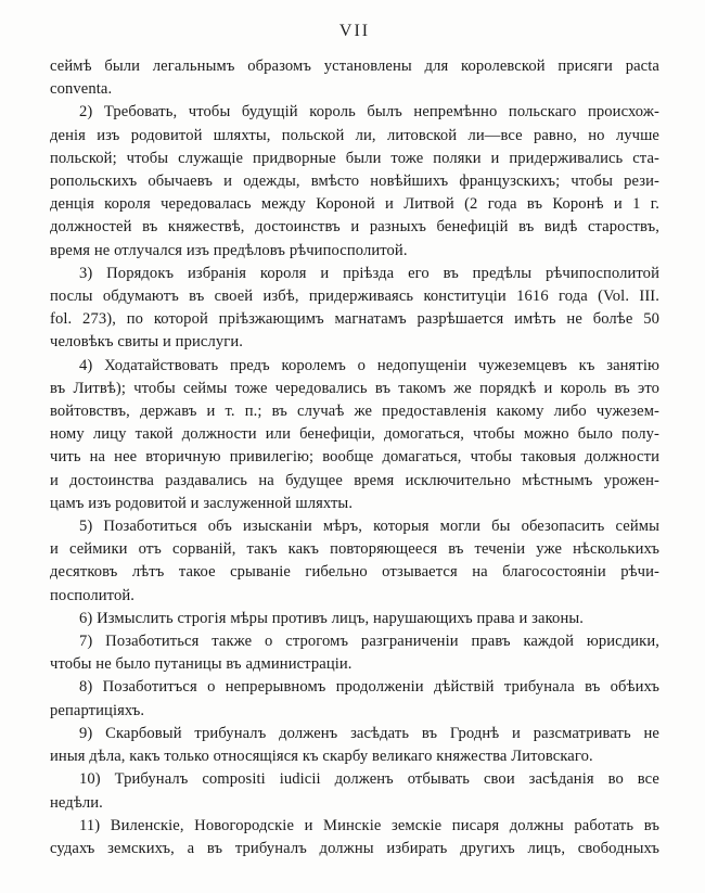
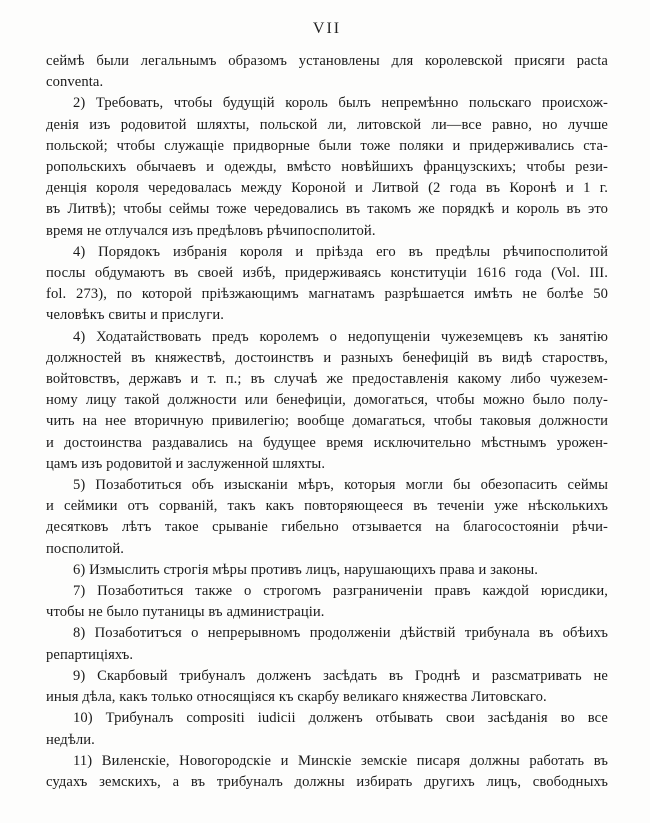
  VII
  сеймѣ были легальнымъ образомъ установлены для королевской присяги pacta
  conventa.
  2) Требовать, чтобы будущій король былъ непремѣнно польскаго происхож-
  денія изъ родовитой шляхты, польской ли, литовской ли—все равно, но лучше
  польской; чтобы служащіе придворные были тоже поляки и придерживались ста-
  ропольскихъ обычаевъ и одежды, вмѣсто новѣйшихъ французскихъ; чтобы рези-
  денція короля чередовалась между Короной и Литвой (2 года въ Коронѣ и 1 г.
- должностей въ княжествѣ, достоинствъ и разныхъ бенефицій въ видѣ староствъ,
+ въ Литвѣ); чтобы сеймы тоже чередовались въ такомъ же порядкѣ и король въ это
  время не отлучался изъ предѣловъ рѣчипосполитой.
- 3) Порядокъ избранія короля и пріѣзда его въ предѣлы рѣчипосполитой
+ 4) Порядокъ избранія короля и пріѣзда его въ предѣлы рѣчипосполитой
  послы обдумаютъ въ своей избѣ, придерживаясь конституціи 1616 года (Vol. III.
  fol. 273), по которой пріѣзжающимъ магнатамъ разрѣшается имѣть не болѣе 50
  человѣкъ свиты и прислуги.
  4) Ходатайствовать предъ королемъ о недопущеніи чужеземцевъ къ занятію
- въ Литвѣ); чтобы сеймы тоже чередовались въ такомъ же порядкѣ и король въ это
+ должностей въ княжествѣ, достоинствъ и разныхъ бенефицій въ видѣ староствъ,
  войтовствъ, державъ и т. п.; въ случаѣ же предоставленія какому либо чужезем-
  ному лицу такой должности или бенефиціи, домогаться, чтобы можно было полу-
  чить на нее вторичную привилегію; вообще домагаться, чтобы таковыя должности
  и достоинства раздавались на будущее время исключительно мѣстнымъ урожен-
  цамъ изъ родовитой и заслуженной шляхты.
  5) Позаботиться объ изысканіи мѣръ, которыя могли бы обезопасить сеймы
  и сеймики отъ сорваній, такъ какъ повторяющееся въ теченіи уже нѣсколькихъ
  десятковъ лѣтъ такое срываніе гибельно отзывается на благосостояніи рѣчи-
  посполитой.
  6) Измыслить строгія мѣры противъ лицъ, нарушающихъ права и законы.
  7) Позаботиться также о строгомъ разграниченіи правъ каждой юрисдики,
  чтобы не было путаницы въ администраціи.
  8) Позаботитъся о непрерывномъ продолженіи дѣйствій трибунала въ обѣихъ
  репартиціяхъ.
  9) Скарбовый трибуналъ долженъ засѣдать въ Гроднѣ и разсматривать не
  иныя дѣла, какъ только относящіяся къ скарбу великаго княжества Литовскаго.
  10) Трибуналъ compositi iudicii долженъ отбывать свои засѣданія во все
  недѣли.
  11) Виленскіе, Новогородскіе и Минскіе земскіе писаря должны работать въ
  судахъ земскихъ, а въ трибуналъ должны избирать другихъ лицъ, свободныхъ
